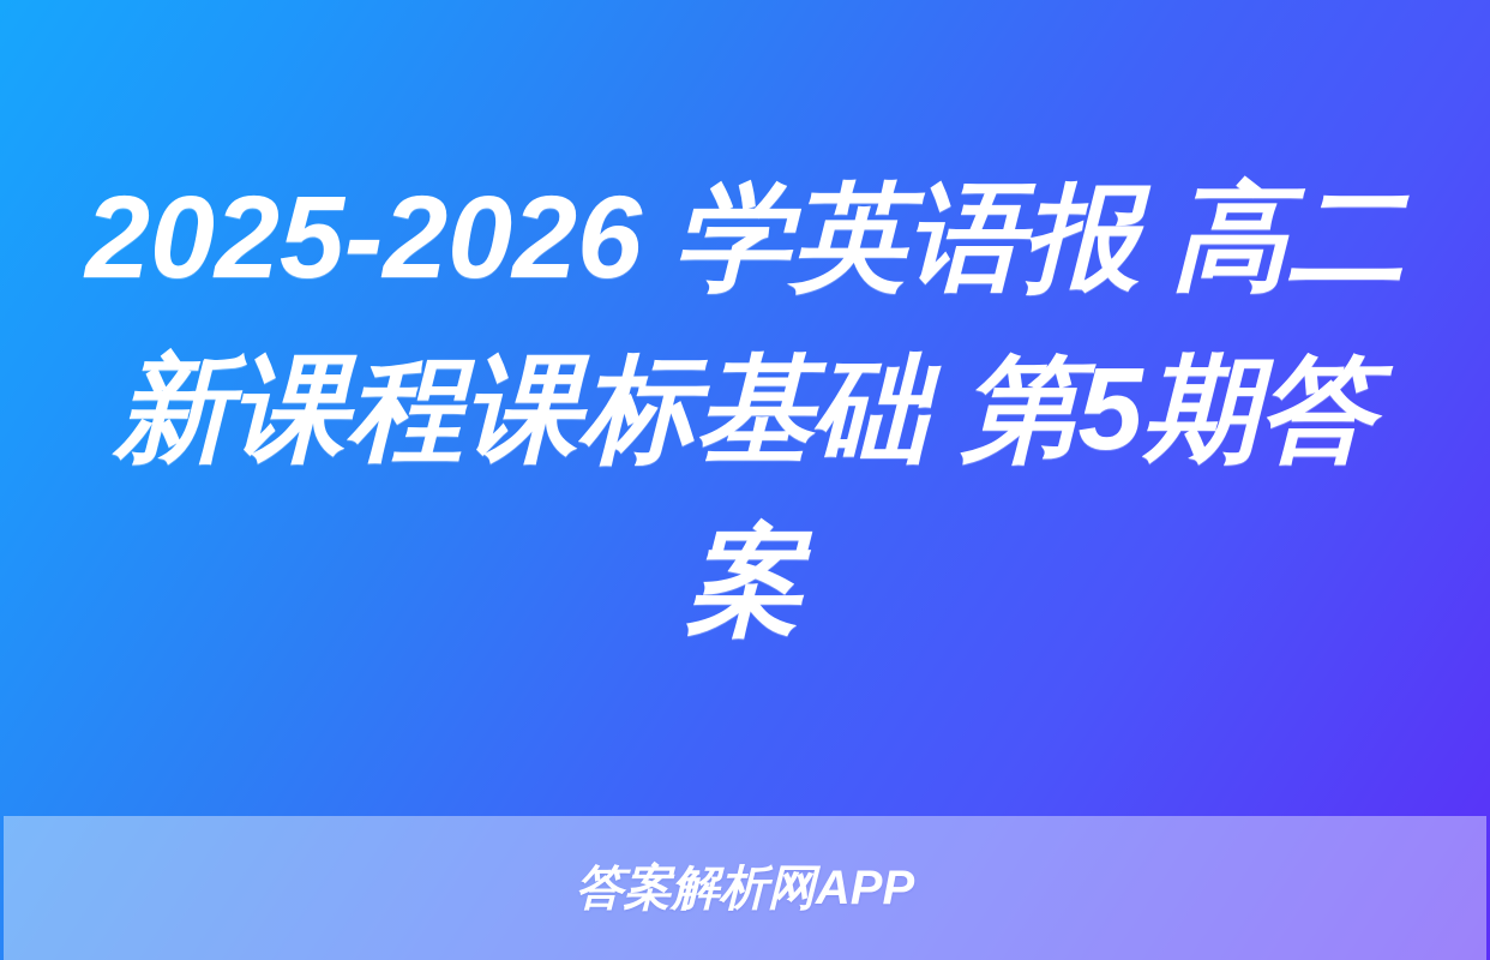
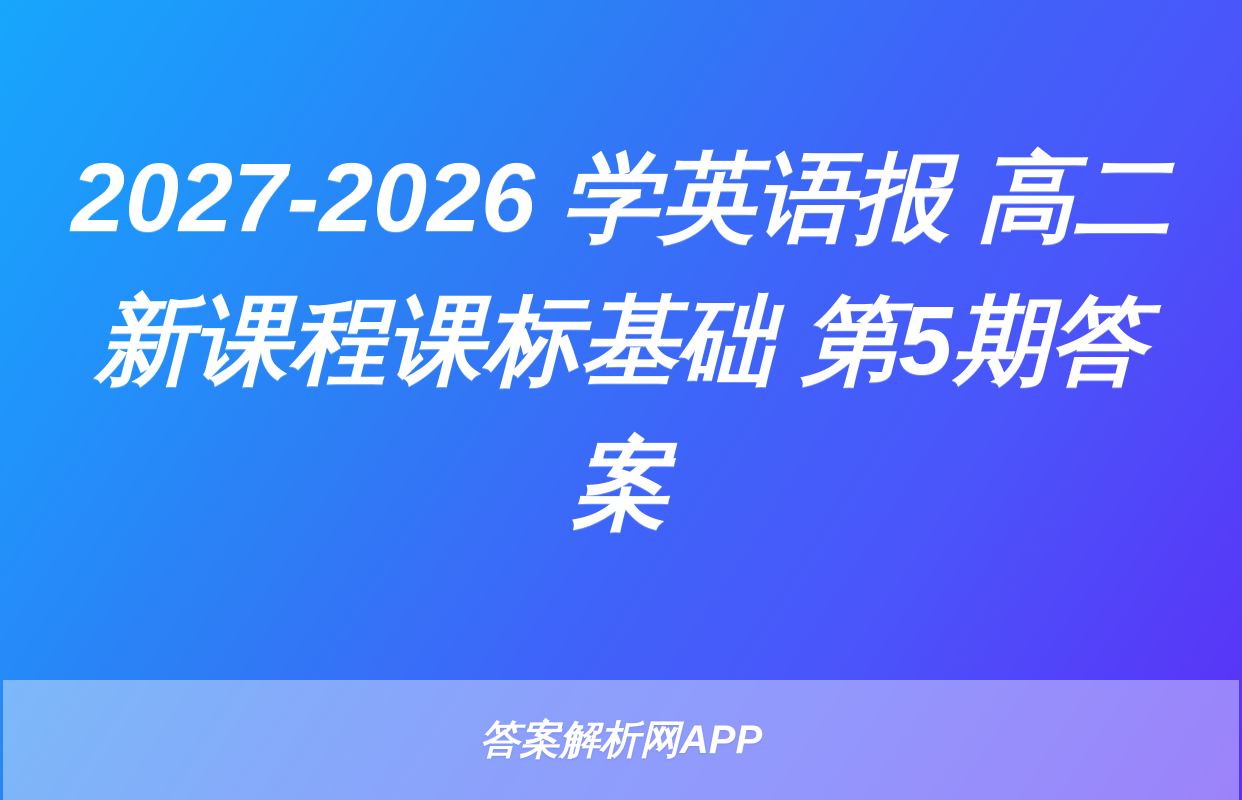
- 2025-2026 学英语报 高二 新课程课标基础 第5期答案
+ 2027-2026 学英语报 高二 新课程课标基础 第5期答案
  答案解析网APP
